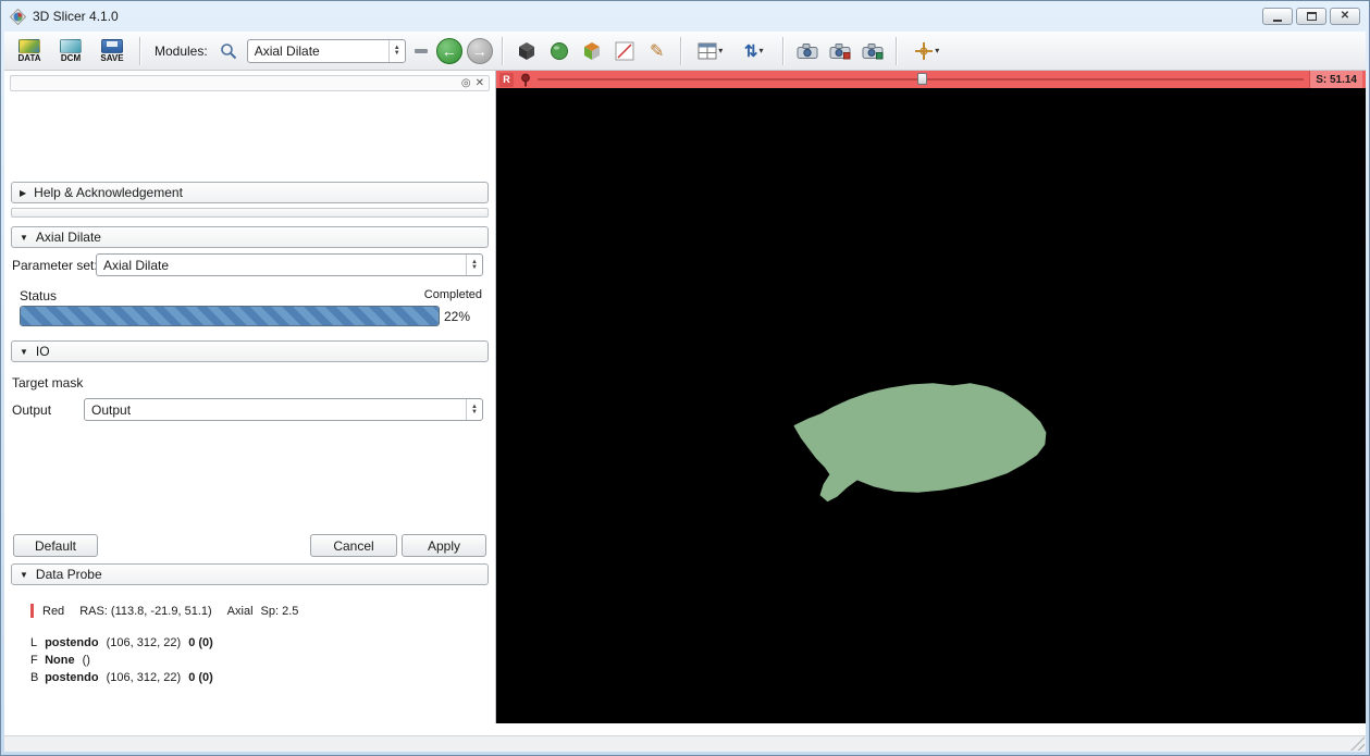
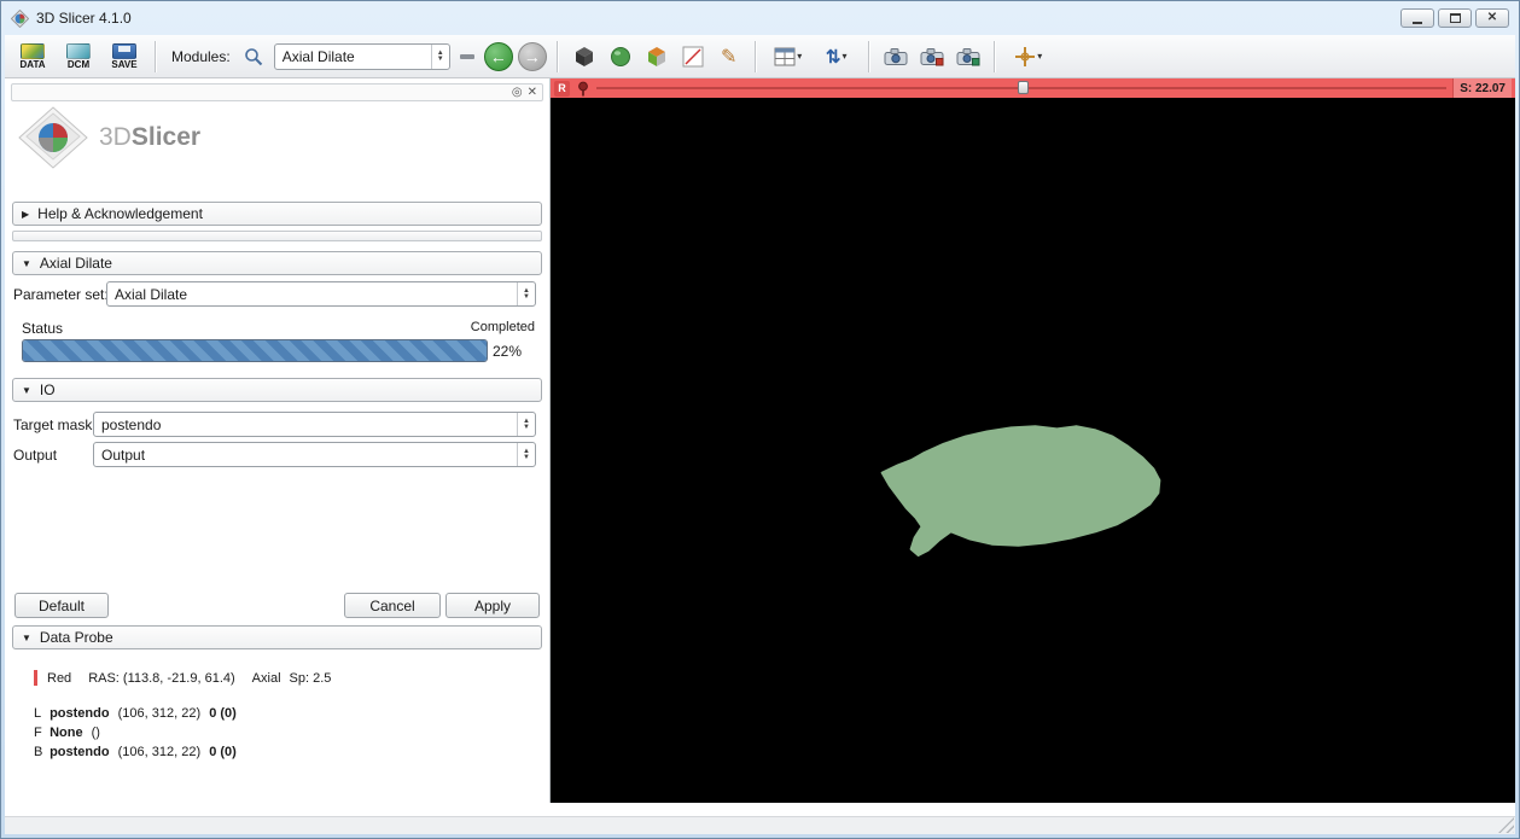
  3D Slicer 4.1.0
  ✕
  DATA
  DCM
  SAVE
  Modules:
  Axial Dilate
  ←
  →
  ✎
  ▾
  ⇅
  ▾
  ▾
  ◎
  ✕
+ 3DSlicer
  ▶
  Help & Acknowledgement
  ▼
  Axial Dilate
  Parameter set
  Axial Dilate
  Status
  Completed
  22%
  ▼
  IO
  Target mask
+ postendo
  Output
  Output
  Default
  Cancel
  Apply
  ▼
  Data Probe
  Red
- RAS: (113.8, -21.9, 51.1)
+ RAS: (113.8, -21.9, 61.4)
  Axial
  Sp: 2.5
  L postendo (106, 312, 22) 0 (0)
  F None ()
  B postendo (106, 312, 22) 0 (0)
  R
- S: 51.14
+ S: 22.07
